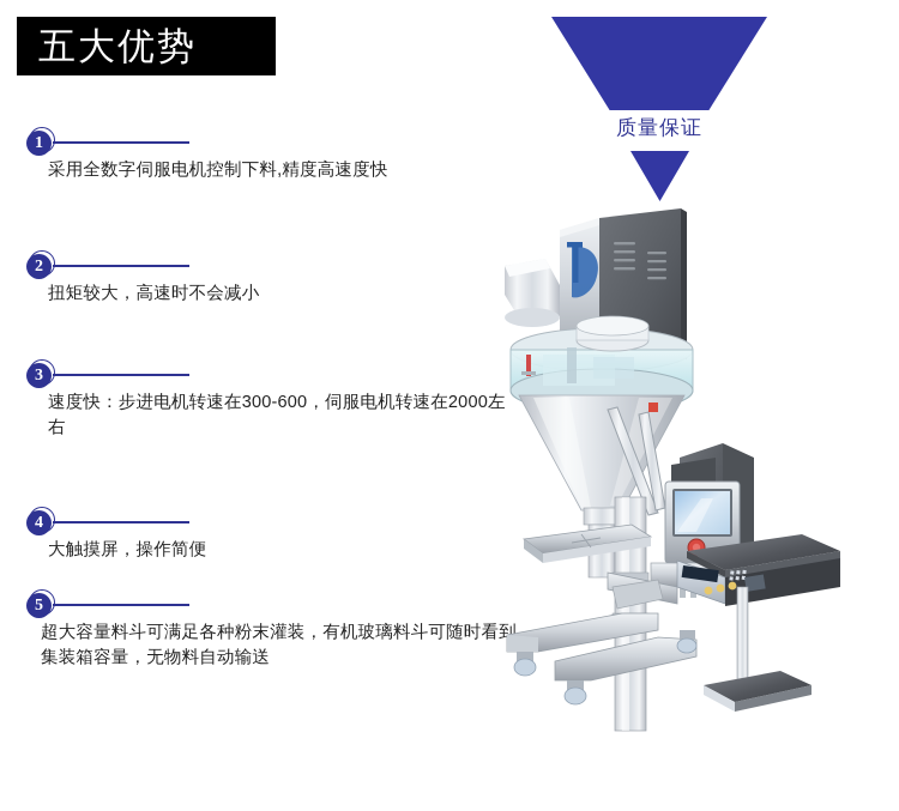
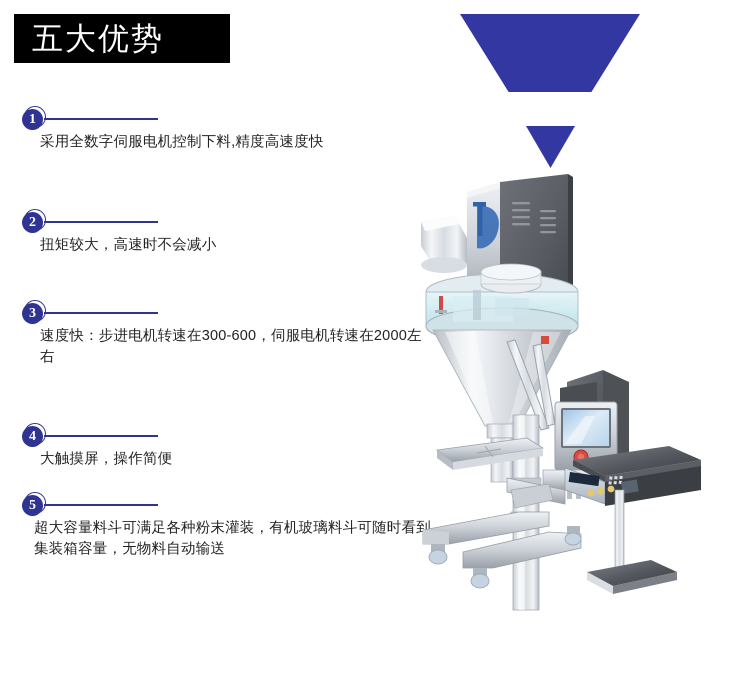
  五大优势
  1
  采用全数字伺服电机控制下料,精度高速度快
  2
  扭矩较大，高速时不会减小
  3
  速度快：步进电机转速在300-600，伺服电机转速在2000左右
  4
  大触摸屏，操作简便
  5
  超大容量料斗可满足各种粉末灌装，有机玻璃料斗可随时看到集装箱容量，无物料自动输送
- 质量保证
